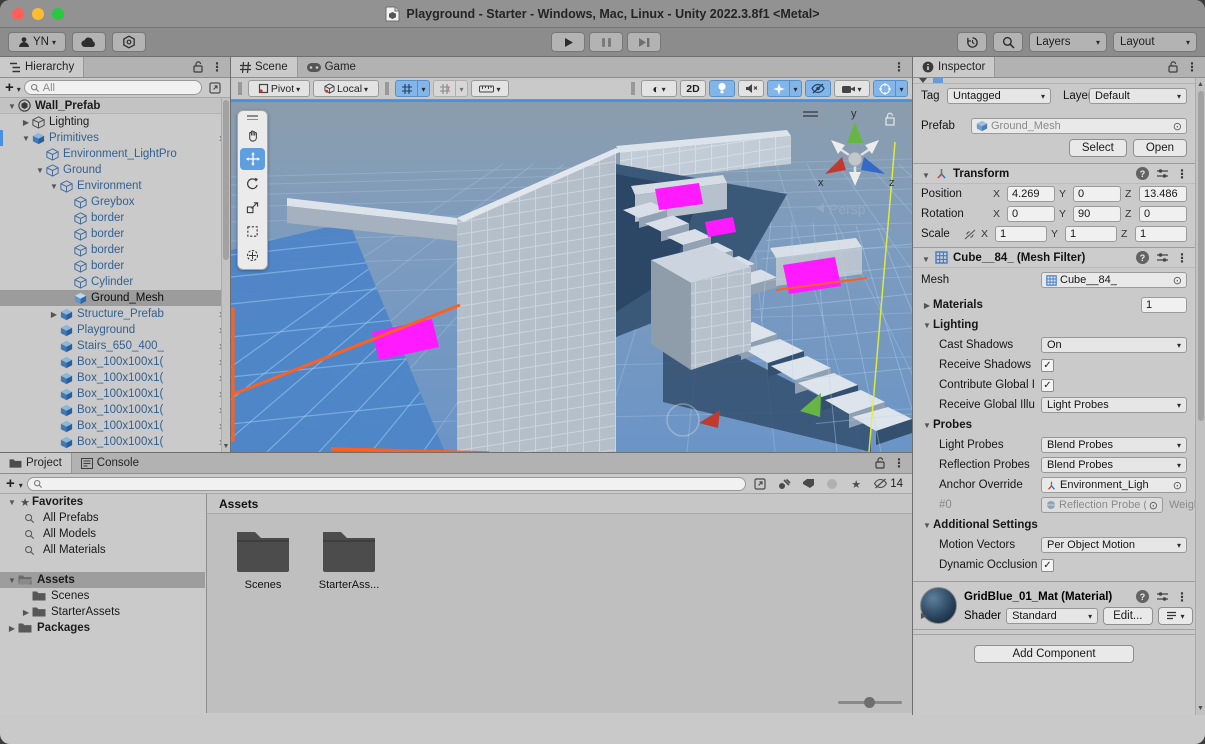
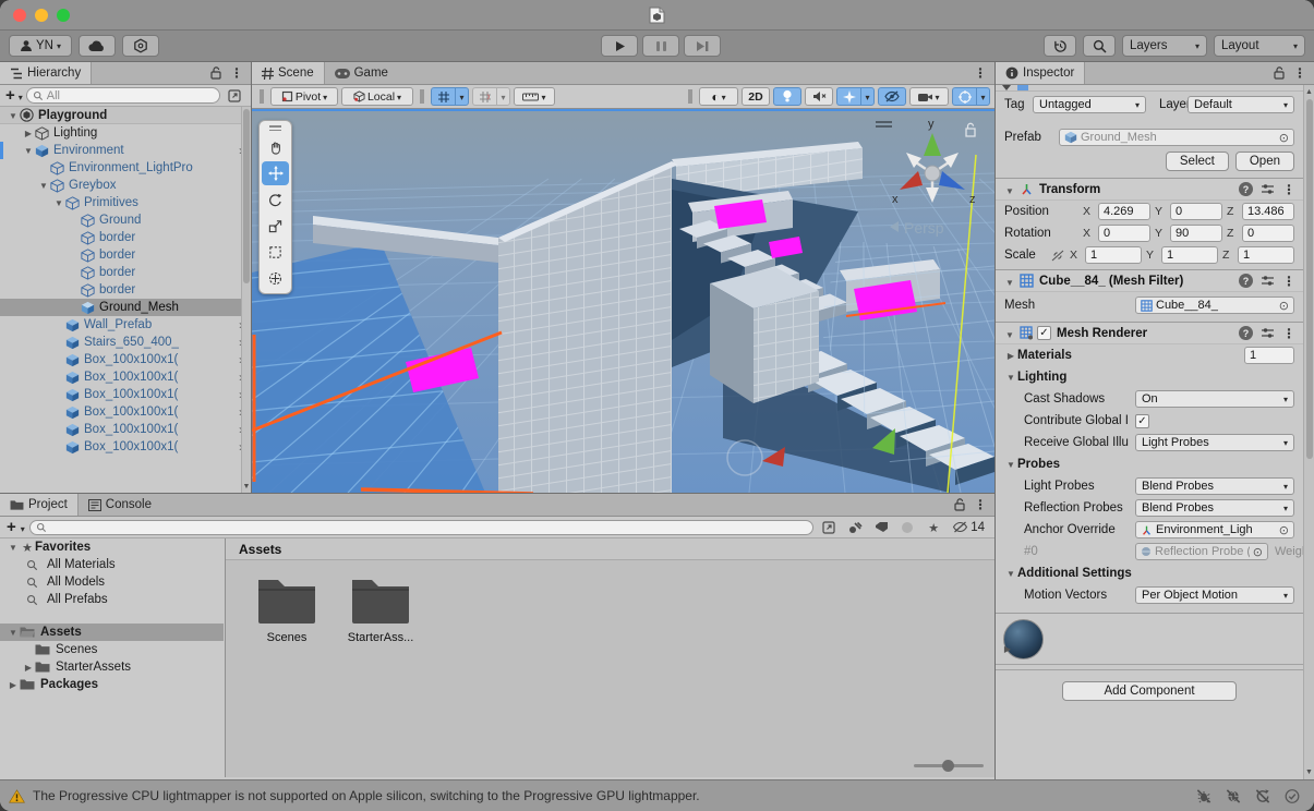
- Playground - Starter - Windows, Mac, Linux - Unity 2022.3.8f1 <Metal>
  YN
  Layers
  Layout
  Hierarchy
  All
- Wall_Prefab
+ Playground
  Lighting
- Primitives
+ Environment
  Environment_LightPro
- Ground
+ Greybox
- Environment
+ Primitives
- Greybox
+ Ground
  border
  border
  border
  border
- Cylinder
  Ground_Mesh
- Structure_Prefab
- Playground
+ Wall_Prefab
  Stairs_650_400_
  Box_100x100x1(
  Box_100x100x1(
  Box_100x100x1(
  Box_100x100x1(
  Box_100x100x1(
  Box_100x100x1(
  Scene
  Game
  Pivot
  Local
  ◐
  2D
  x
  y
  z
  Inspector
  Tag
  Untagged
  Laye
  Default
  Prefab
  Ground_Mesh
  ⊙
  Select
  Open
  Transform
  Position
  X
  4.269
  Y
  0
  Z
  13.486
  Rotation
  X
  0
  Y
  90
  Z
  0
  Scale
  X
  1
  Y
  1
  Z
  1
  Cube__84_ (Mesh Filter)
  Mesh
  Cube__84_
  ⊙
+ Mesh Renderer
  Materials
  1
  Lighting
  Cast Shadows
  On
- Receive Shadows
  Contribute Global I
  Receive Global Illu
  Light Probes
  Probes
  Light Probes
  Blend Probes
  Reflection Probes
  Blend Probes
  Anchor Override
  Environment_Ligh
  ⊙
  #0
  Reflection Probe (
  ⊙
  Additional Settings
  Motion Vectors
  Per Object Motion
- Dynamic Occlusion
- GridBlue_01_Mat (Material)
- Shader
- Standard
- Edit...
  Add Component
  Project
  Console
  14
  Favorites
- All Prefabs
+ All Materials
  All Models
- All Materials
+ All Prefabs
  Assets
  Scenes
  StarterAssets
  Packages
  Assets
  Scenes
  StarterAss...
+ The Progressive CPU lightmapper is not supported on Apple silicon, switching to the Progressive GPU lightmapper.
